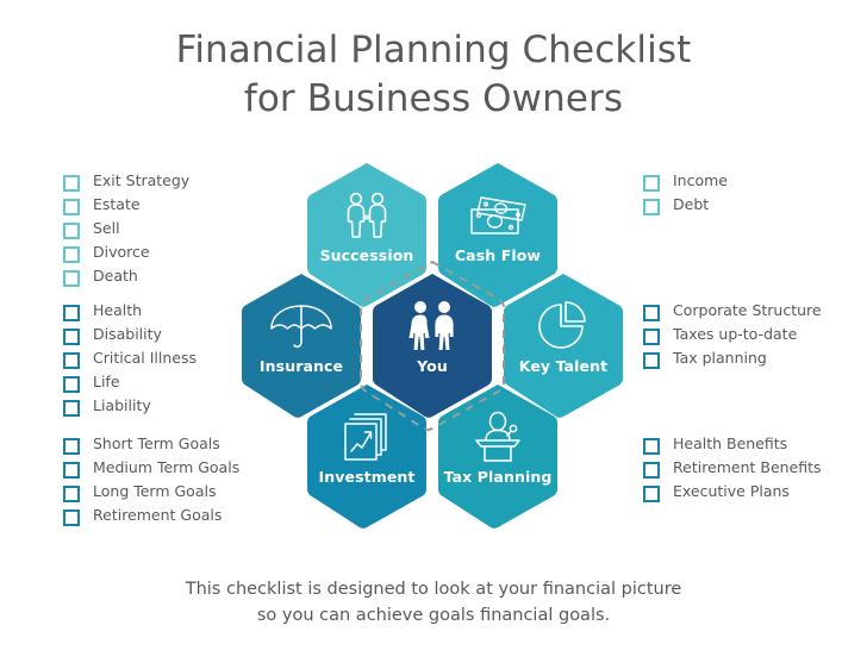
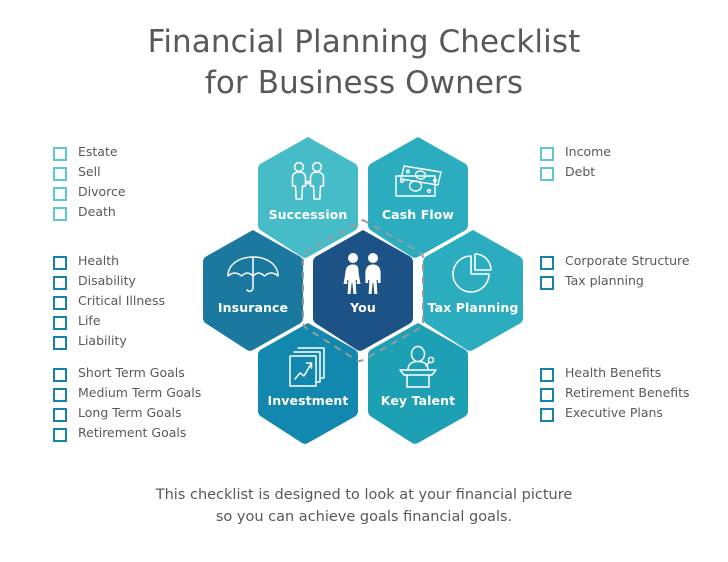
  Financial Planning Checklist
  for Business Owners
- Exit Strategy
  Estate
  Sell
  Divorce
  Death
  Health
  Disability
  Critical Illness
  Life
  Liability
  Short Term Goals
  Medium Term Goals
  Long Term Goals
  Retirement Goals
  Income
  Debt
  Corporate Structure
- Taxes up-to-date
  Tax planning
  Health Benefits
  Retirement Benefits
  Executive Plans
  Succession
  Cash Flow
  Insurance
  You
- Key Talent
+ Tax Planning
  Investment
- Tax Planning
+ Key Talent
  This checklist is designed to look at your financial picture
  so you can achieve goals financial goals.
